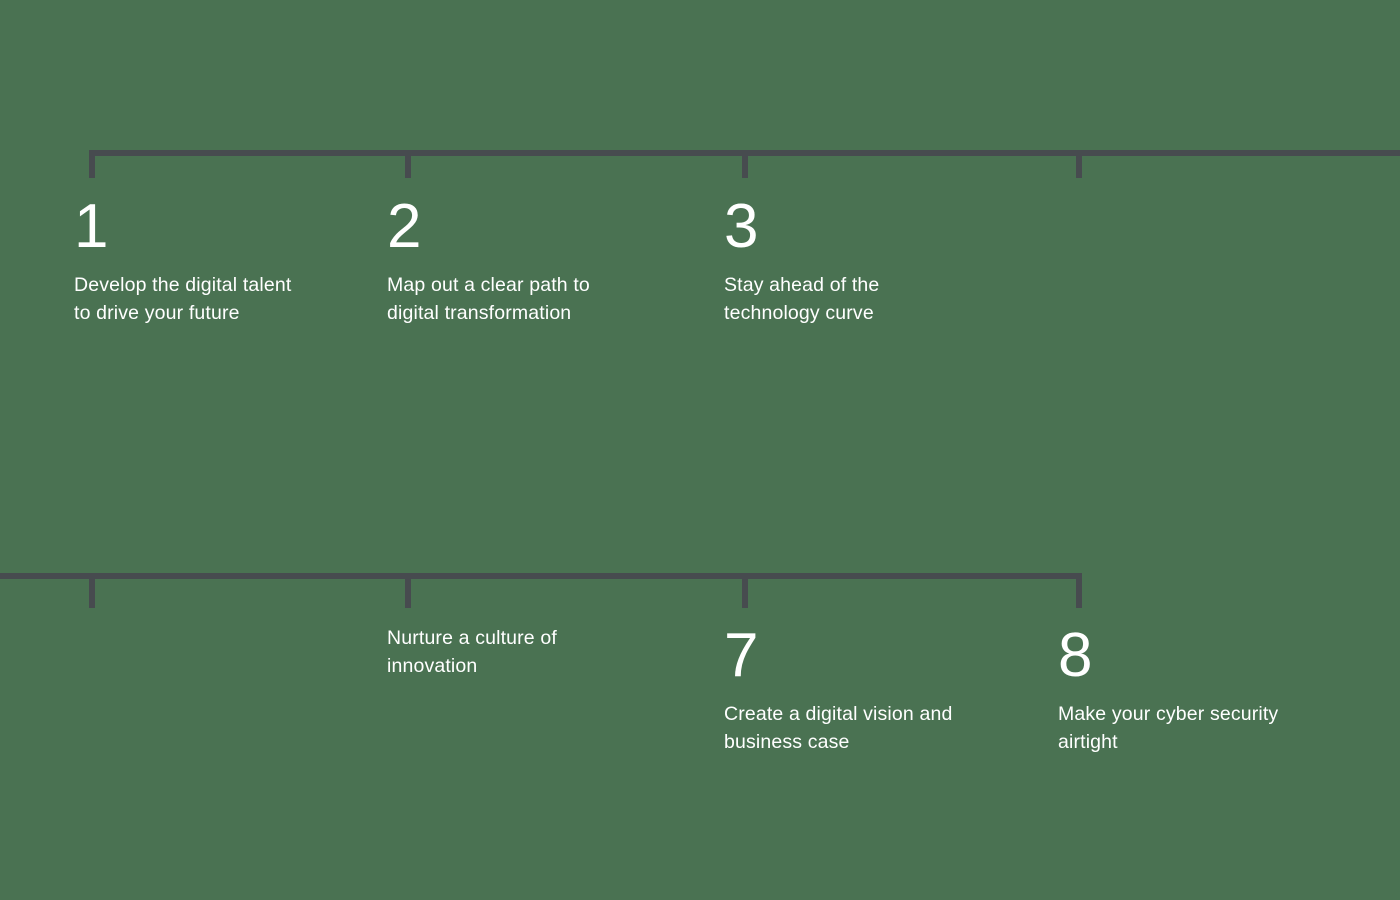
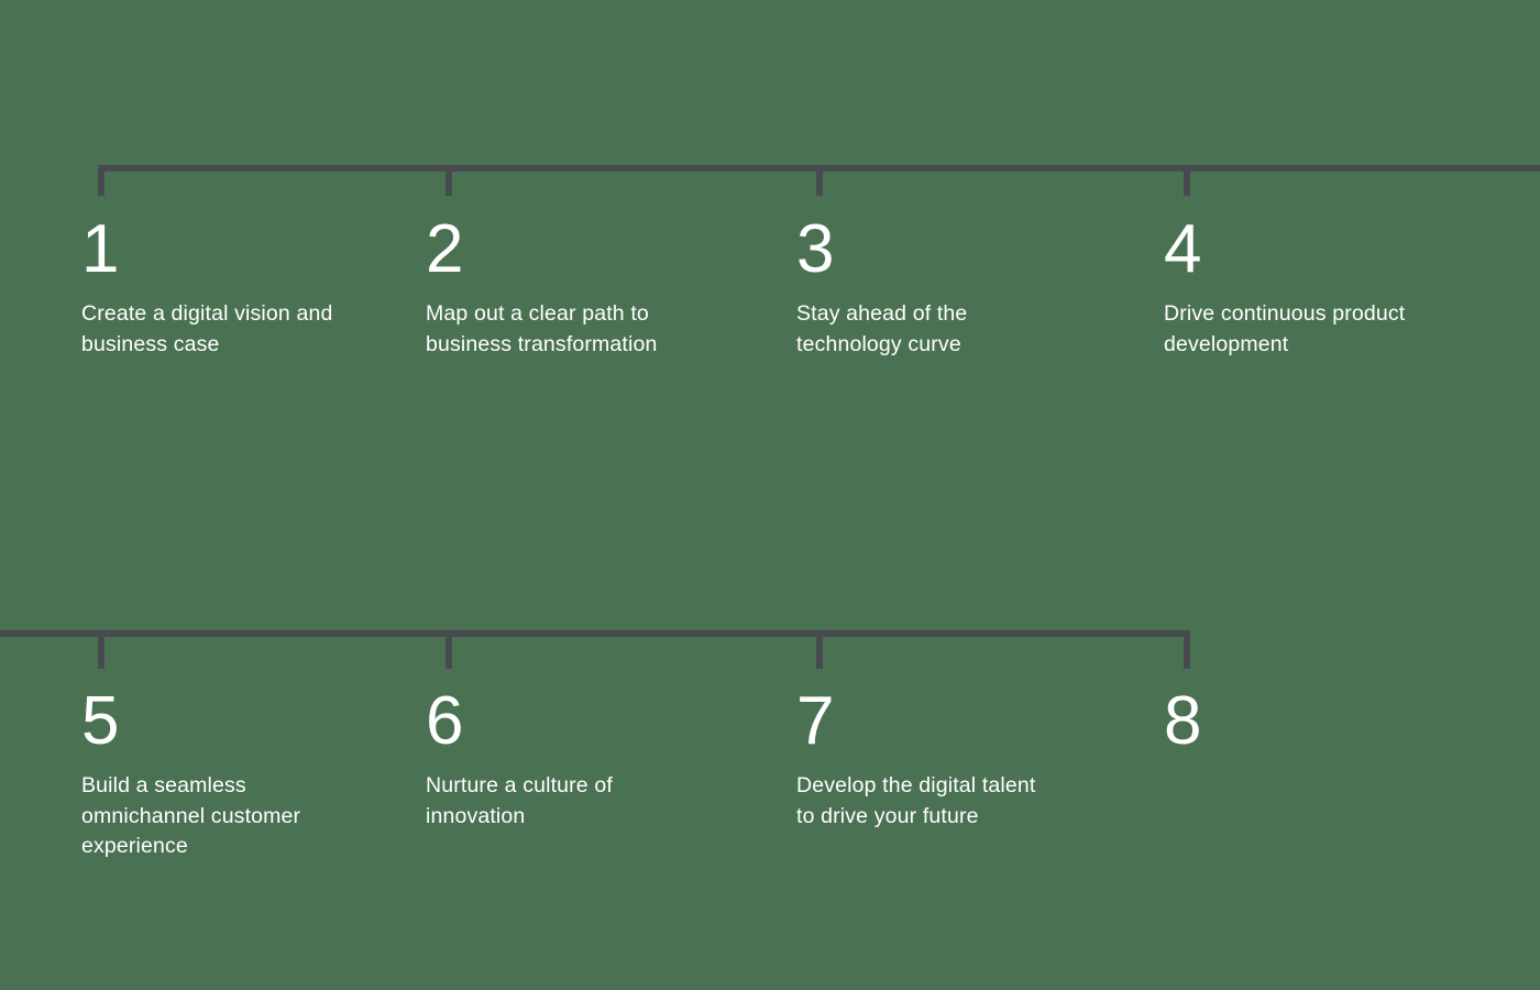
  1
- Develop the digital talent to drive your future
+ Create a digital vision and business case
  2
- Map out a clear path to digital transformation
+ Map out a clear path to business transformation
  3
  Stay ahead of the technology curve
+ 4
+ Drive continuous product development
+ 5
+ Build a seamless omnichannel customer experience
+ 6
  Nurture a culture of innovation
  7
- Create a digital vision and business case
+ Develop the digital talent to drive your future
  8
- Make your cyber security airtight
